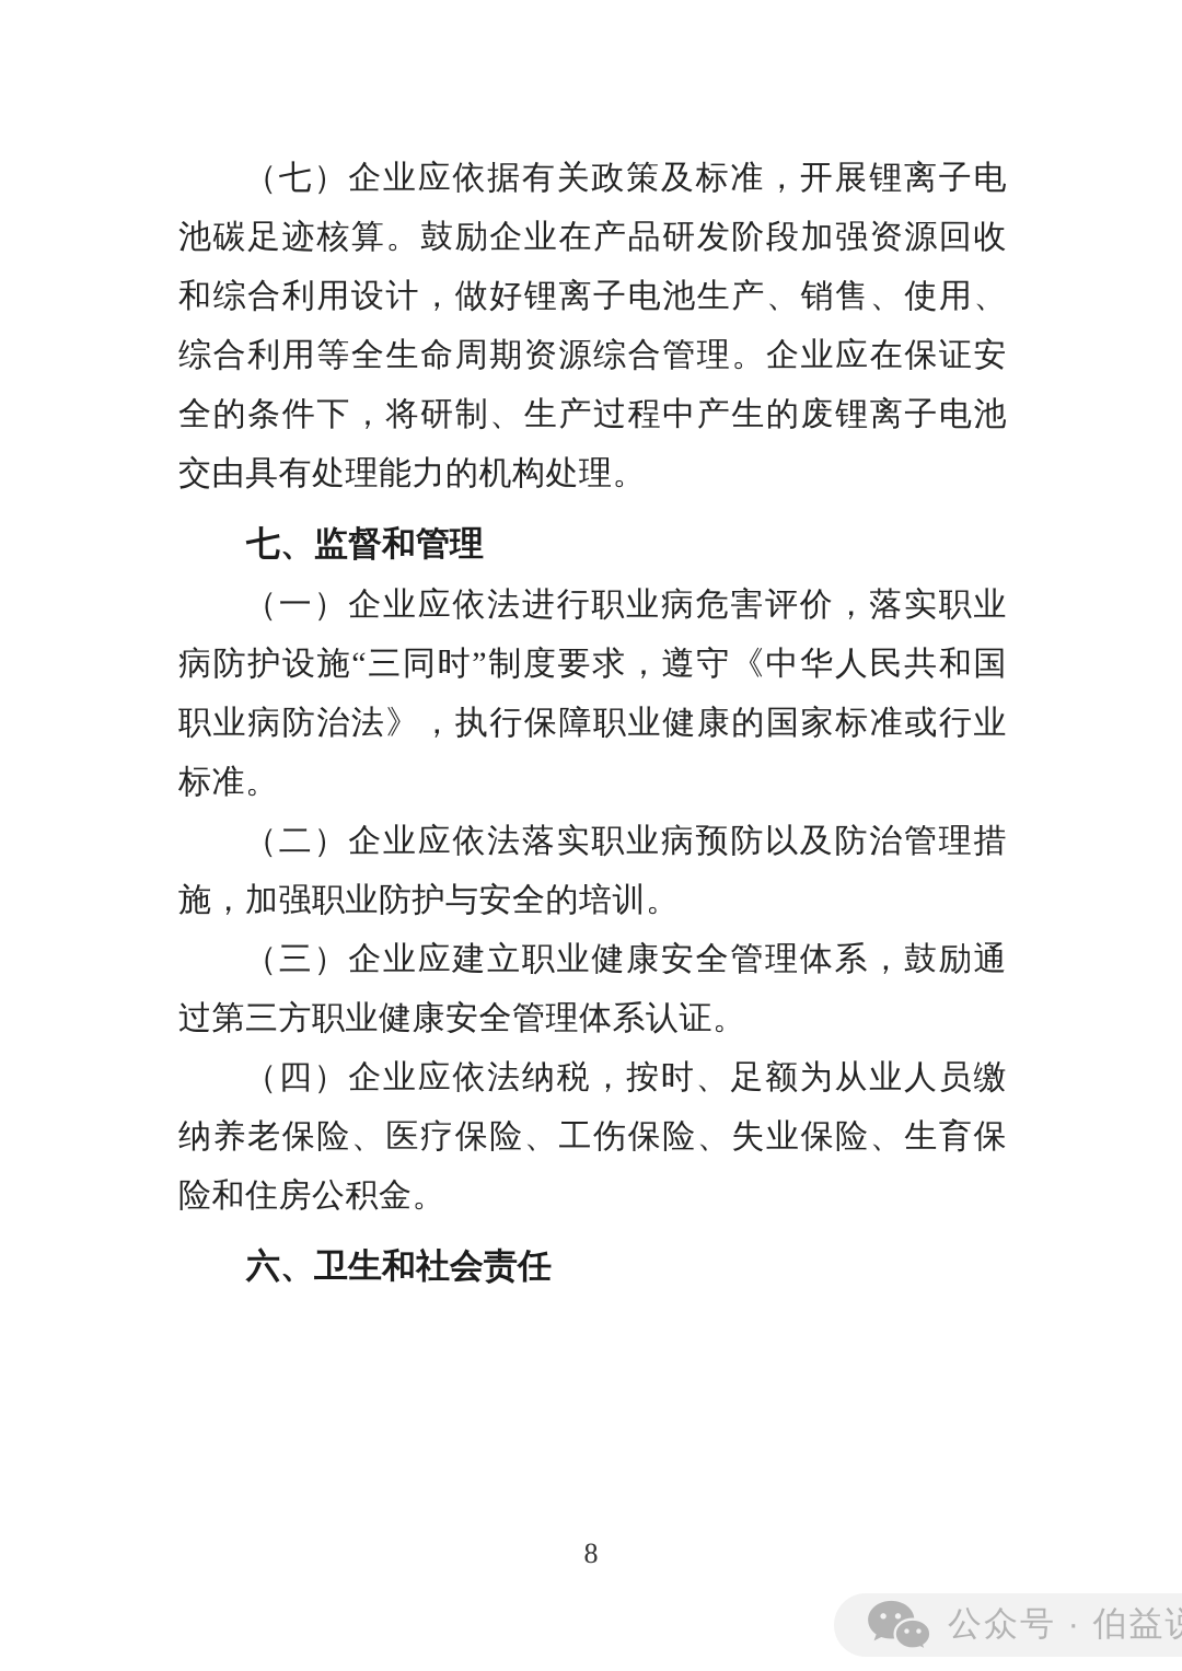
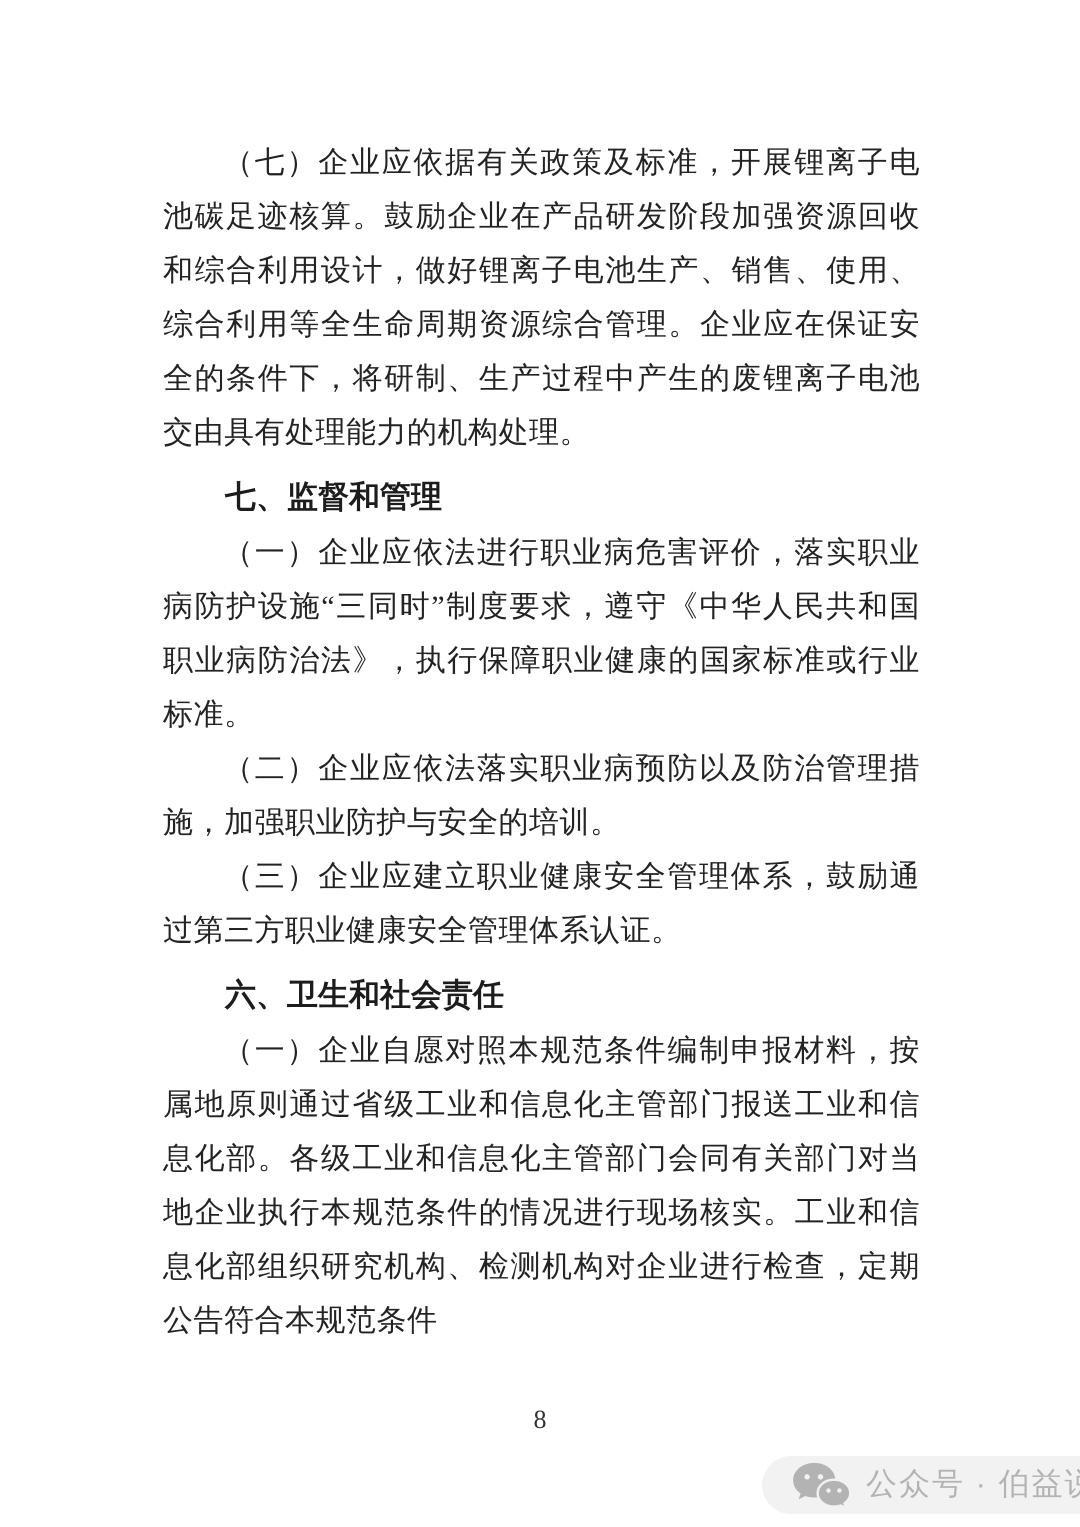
  （七）企业应依据有关政策及标准，开展锂离子电池碳足迹核算。鼓励企业在产品研发阶段加强资源回收和综合利用设计，做好锂离子电池生产、销售、使用、综合利用等全生命周期资源综合管理。企业应在保证安全的条件下，将研制、生产过程中产生的废锂离子电池交由具有处理能力的机构处理。
  七、监督和管理
  （一）企业应依法进行职业病危害评价，落实职业病防护设施“三同时”制度要求，遵守《中华人民共和国职业病防治法》，执行保障职业健康的国家标准或行业标准。
  （二）企业应依法落实职业病预防以及防治管理措施，加强职业防护与安全的培训。
  （三）企业应建立职业健康安全管理体系，鼓励通过第三方职业健康安全管理体系认证。
- （四）企业应依法纳税，按时、足额为从业人员缴纳养老保险、医疗保险、工伤保险、失业保险、生育保险和住房公积金。
  六、卫生和社会责任
+ （一）企业自愿对照本规范条件编制申报材料，按属地原则通过省级工业和信息化主管部门报送工业和信息化部。各级工业和信息化主管部门会同有关部门对当地企业执行本规范条件的情况进行现场核实。工业和信息化部组织研究机构、检测机构对企业进行检查，定期公告符合本规范条件
  8
  公众号 · 伯益
